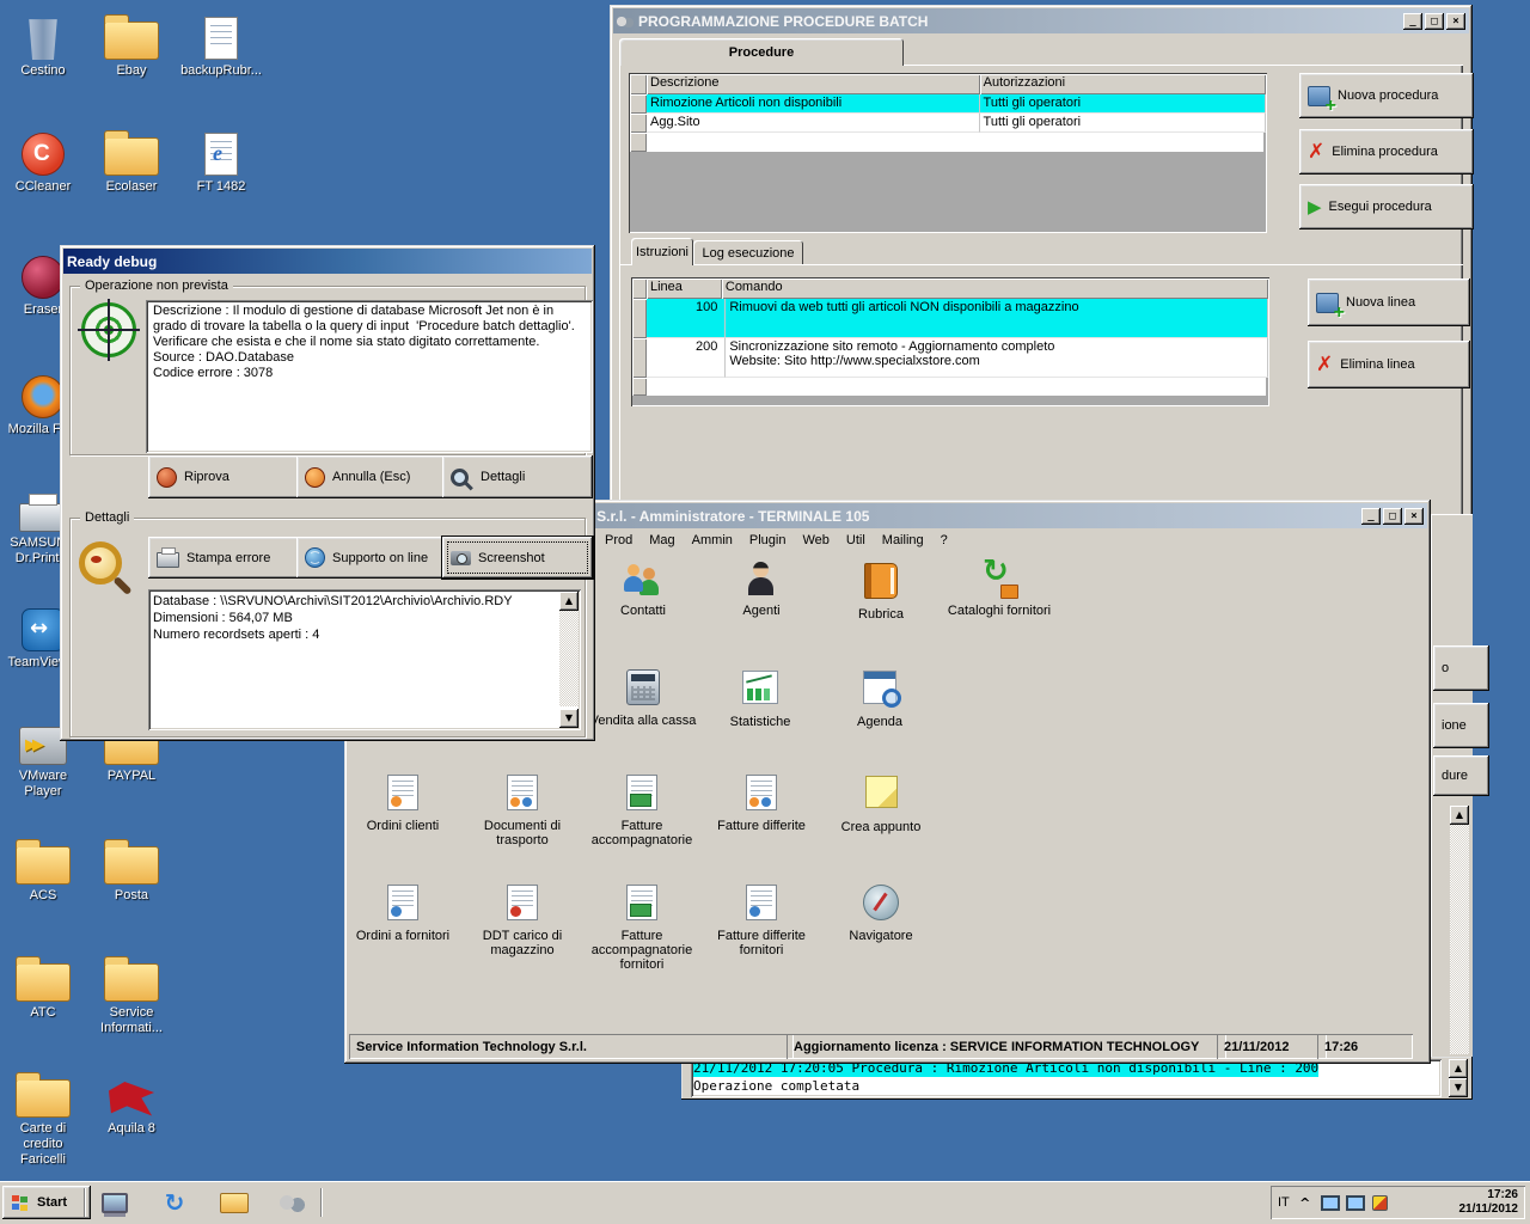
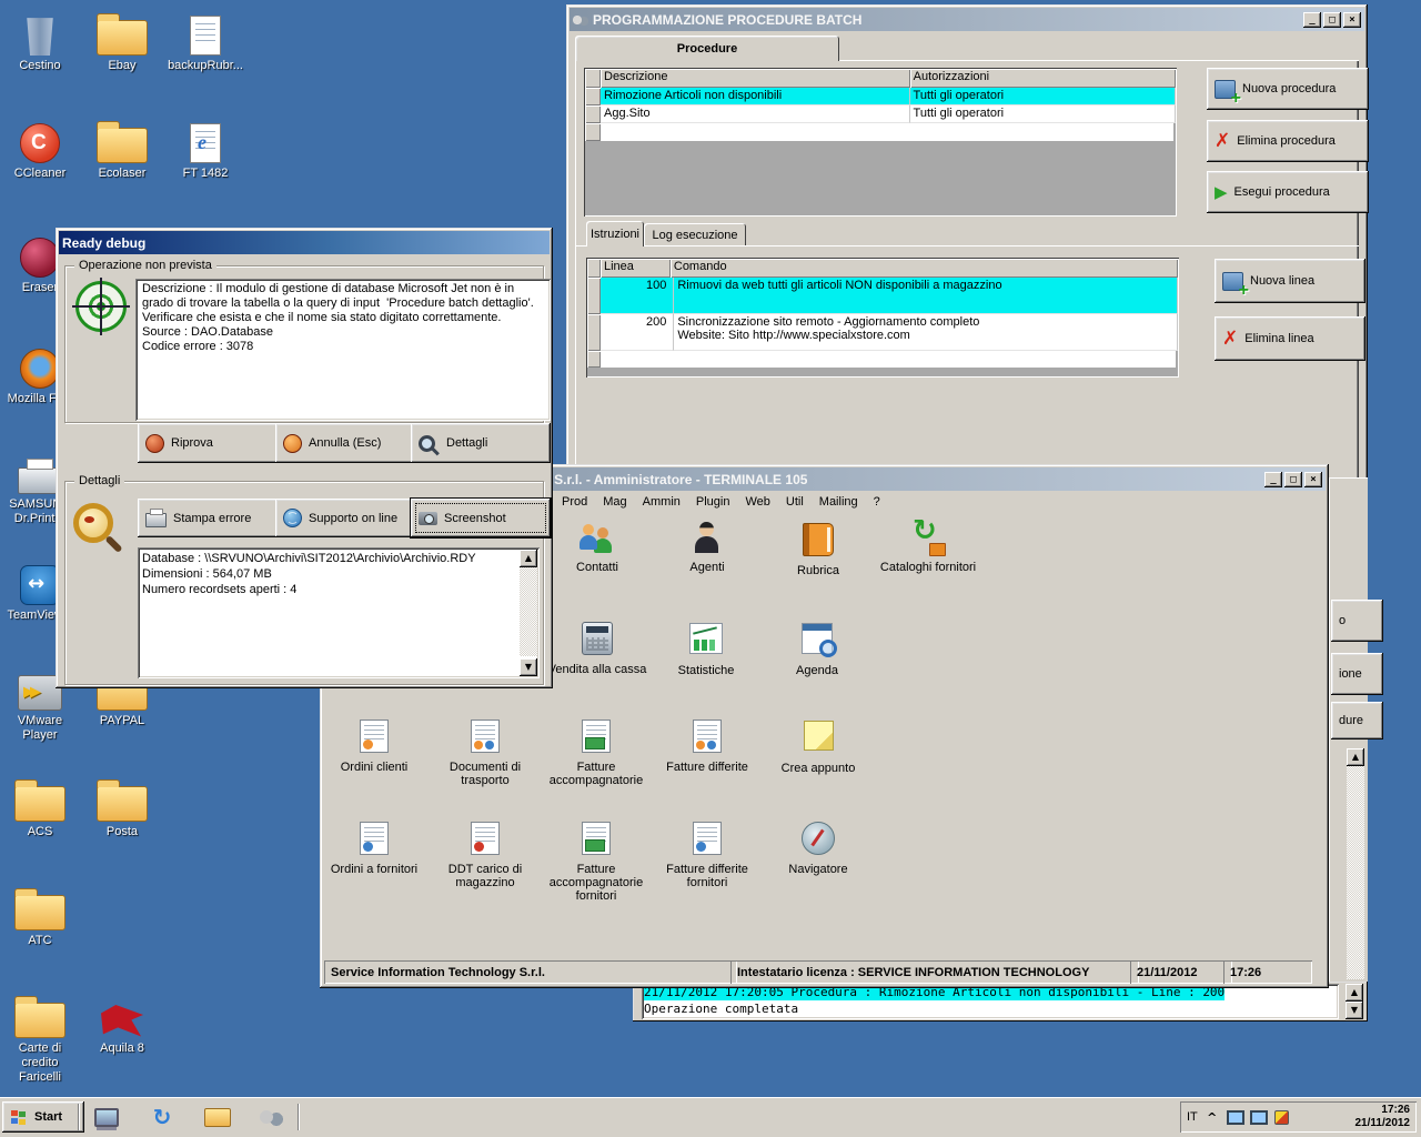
  Cestino
  Ebay
  backupRubr...
  CCleaner
  Ecolaser
  FT 1482
  Erase
  SAMSU Dr.Print
  VMware Player
  PAYPAL
  ACS
  Posta
  ATC
- Service Informati...
  Carte di credito Faricelli
  Aquila 8
  PROGRAMMAZIONE PROCEDURE BATCH
  _
  □
  ×
  Procedure
  Descrizione
  Autorizzazioni
  Rimozione Articoli non disponibili
  Tutti gli operatori
  Agg.Sito
  Tutti gli operatori
  Nuova procedura
  Elimina procedura
  Esegui procedura
  Log esecuzione
  Istruzioni
  Linea
  Comando
  100
  Rimuovi da web tutti gli articoli NON disponibili a magazzino
  200
  Sincronizzazione sito remoto - Aggiornamento completo
  Website: Sito http://www.specialxstore.com
  Nuova linea
  Elimina linea
  o
  ione
  dure
  ▲
  21/11/2012 17:20:05 Procedura : Rimozione Articoli non disponibili - Line : 200
  Operazione completata
  ▲
  ▼
  _
  □
  ×
  Prod
  Mag
  Ammin
  Plugin
  Web
  Util
  Mailing
  ?
  Contatti
  Agenti
  Rubrica
  Cataloghi fornitori
  endita alla cassa
  Statistiche
  Agenda
  Ordini clienti
  Documenti di trasporto
  Fatture accompagnatorie
  Fatture differite
  Crea appunto
  Ordini a fornitori
  DDT carico di magazzino
  Fatture accompagnatorie fornitori
  Fatture differite fornitori
  Navigatore
  Service Information Technology S.r.l.
- Aggiornamento licenza : SERVICE INFORMATION TECHNOLOGY
+ Intestatario licenza : SERVICE INFORMATION TECHNOLOGY
  21/11/2012
  17:26
  Ready debug
  Operazione non prevista
  Descrizione : Il modulo di gestione di database Microsoft Jet non è in grado di trovare la tabella o la query di input 'Procedure batch dettaglio'. Verificare che esista e che il nome sia stato digitato correttamente.
  Source : DAO.Database
  Codice errore : 3078
  Riprova
  Annulla (Esc)
  Dettagli
  Dettagli
  Stampa errore
  Supporto on line
  Screenshot
  Database : \\SRVUNO\Archivi\SIT2012\Archivio\Archivio.RDY
  Dimensioni : 564,07 MB
  Numero recordsets aperti : 4
  ▲
  ▼
  Start
  IT
  ^
  17:26
  21/11/2012
